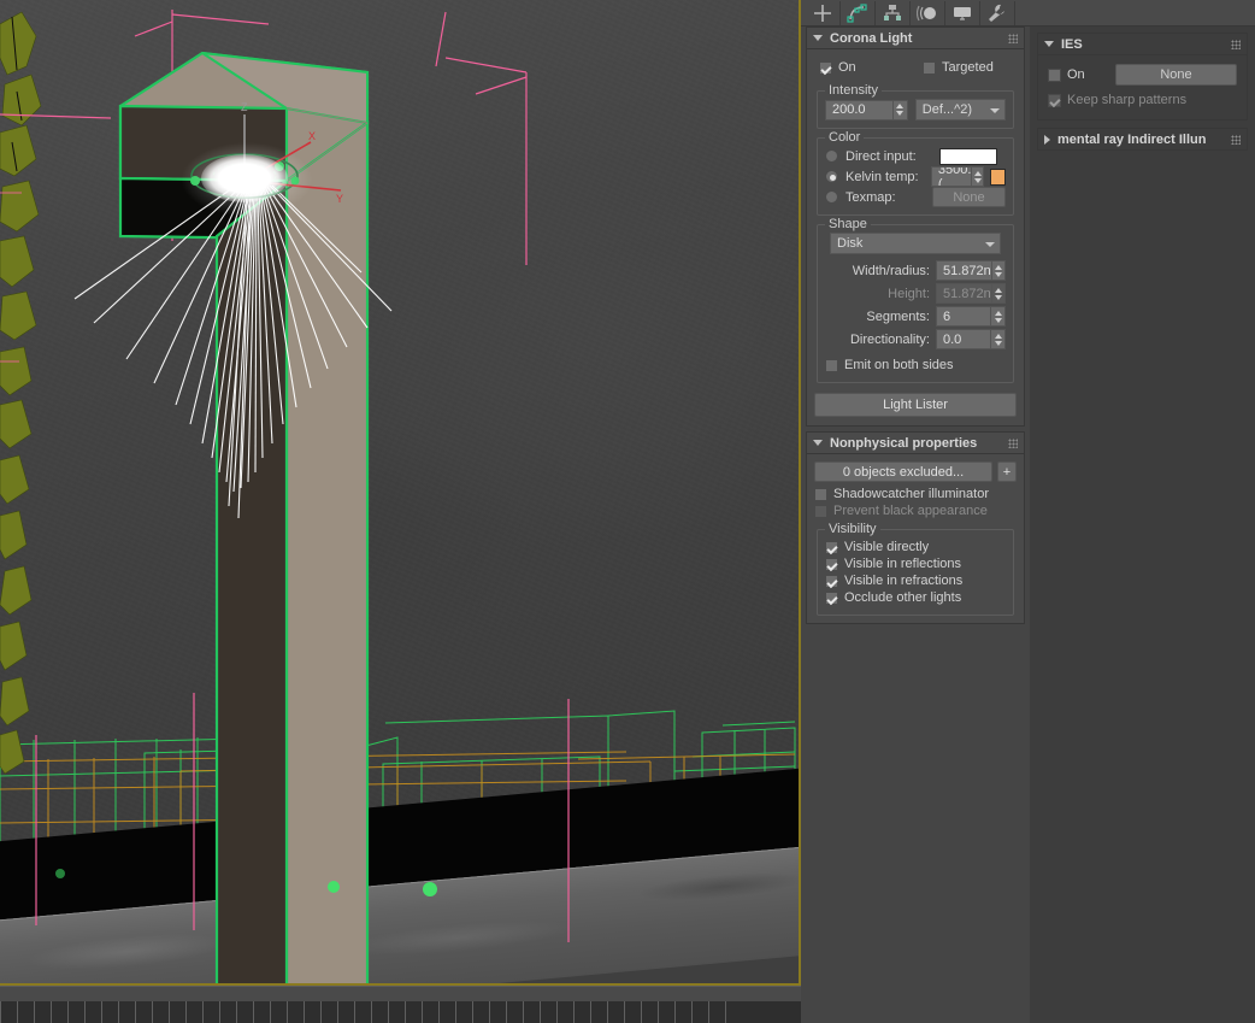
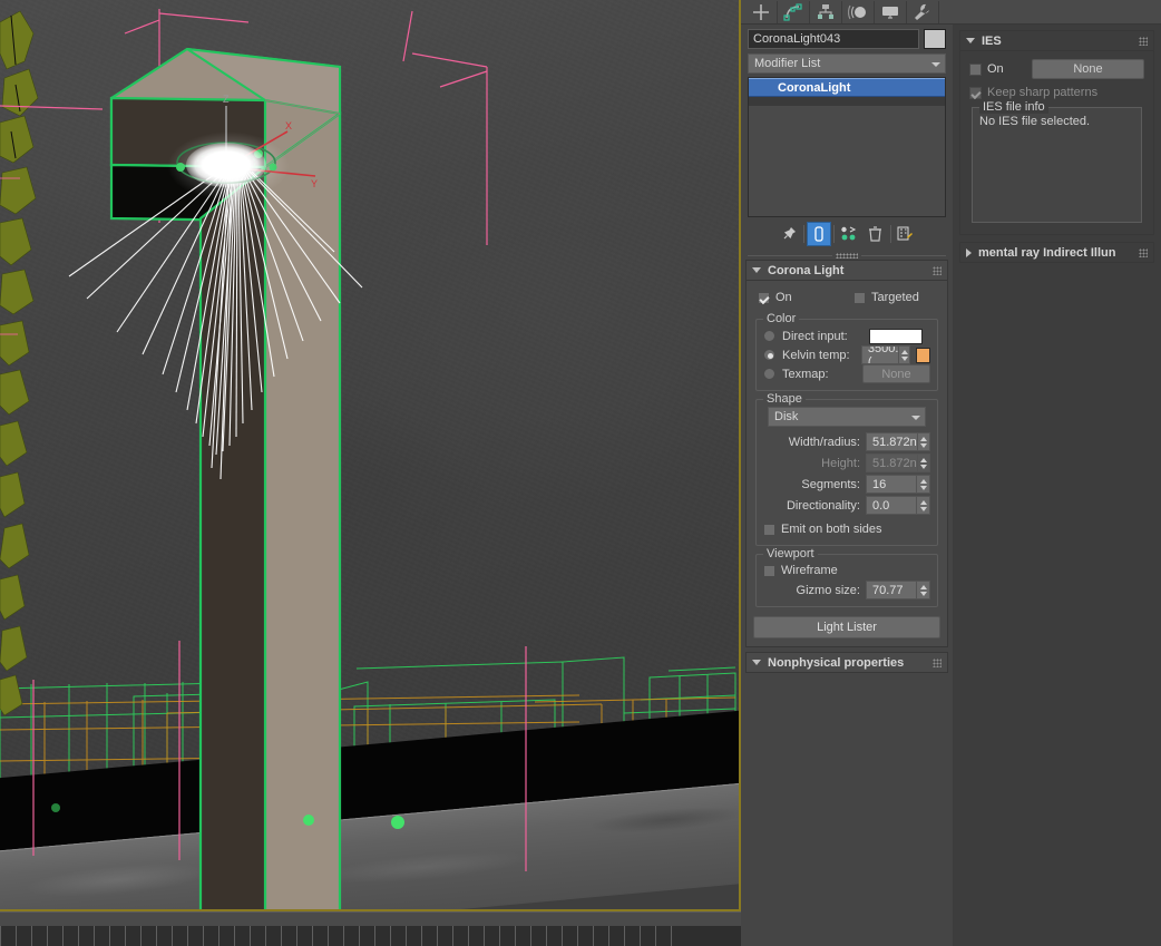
  Z
  X
  Y
+ CoronaLight043
+ Modifier List
+ CoronaLight
  Corona Light
  On
  Targeted
- Intensity
- 200.0
- Def...^2)
  Color
  Direct input:
  Kelvin temp:
  3500.(
  Texmap:
  None
  Shape
  Disk
  Width/radius:
  51.872n
  Height:
  51.872n
  Segments:
- 6
+ 16
  Directionality:
  0.0
  Emit on both sides
+ Viewport
+ Wireframe
+ Gizmo size:
+ 70.77
  Light Lister
  Nonphysical properties
- 0 objects excluded...
- +
- Shadowcatcher illuminator
- Prevent black appearance
- Visibility
- Visible directly
- Visible in reflections
- Visible in refractions
- Occlude other lights
  IES
  On
  None
  Keep sharp patterns
+ IES file info
+ No IES file selected.
  mental ray Indirect Illun
